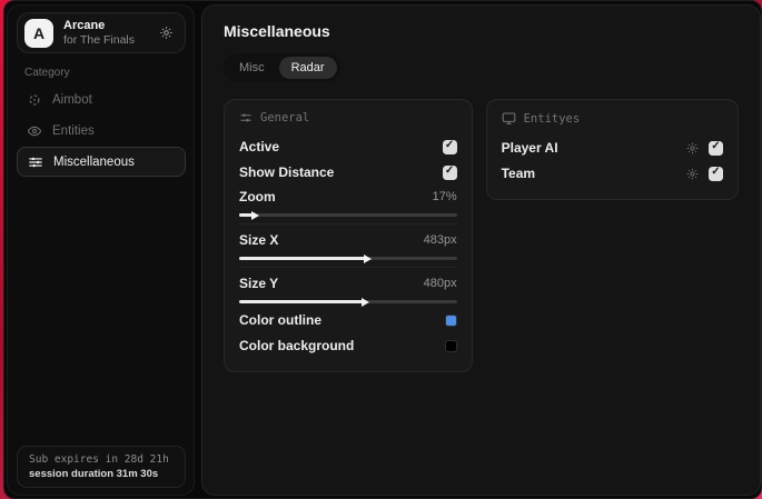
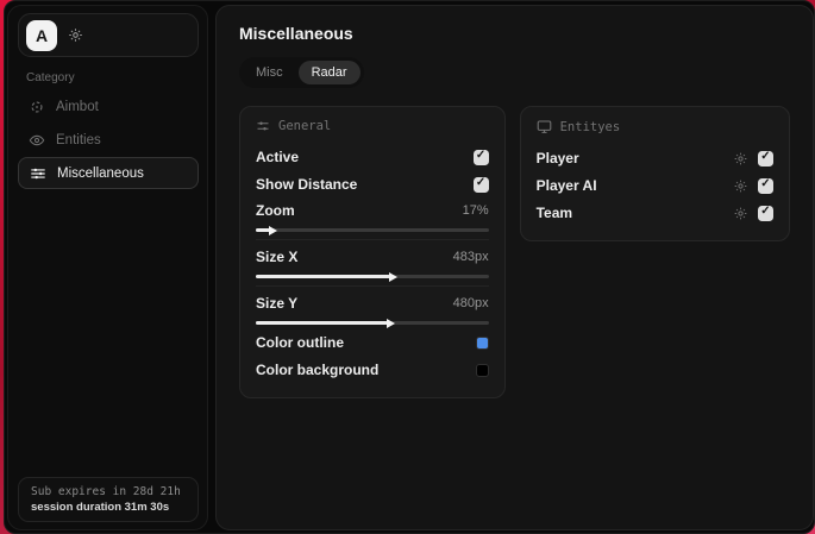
  A
- Arcane
- for The Finals
  Category
  Aimbot
  Entities
  Miscellaneous
  Sub expires in 28d 21h
  session duration 31m 30s
  Miscellaneous
  Misc
  Radar
  General
  Active
  Show Distance
  Zoom
  17%
  Size X
  483px
  Size Y
  480px
  Color outline
  Color background
  Entityes
+ Player
  Player AI
  Team
